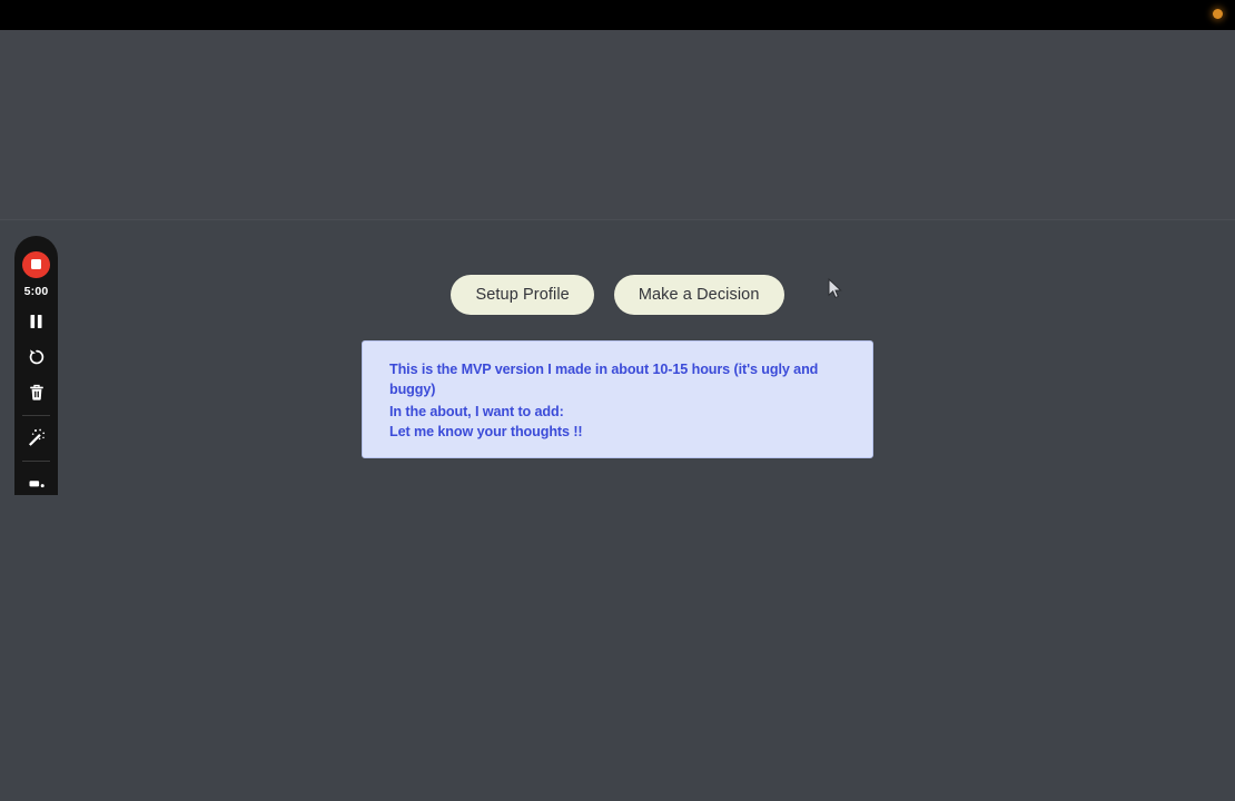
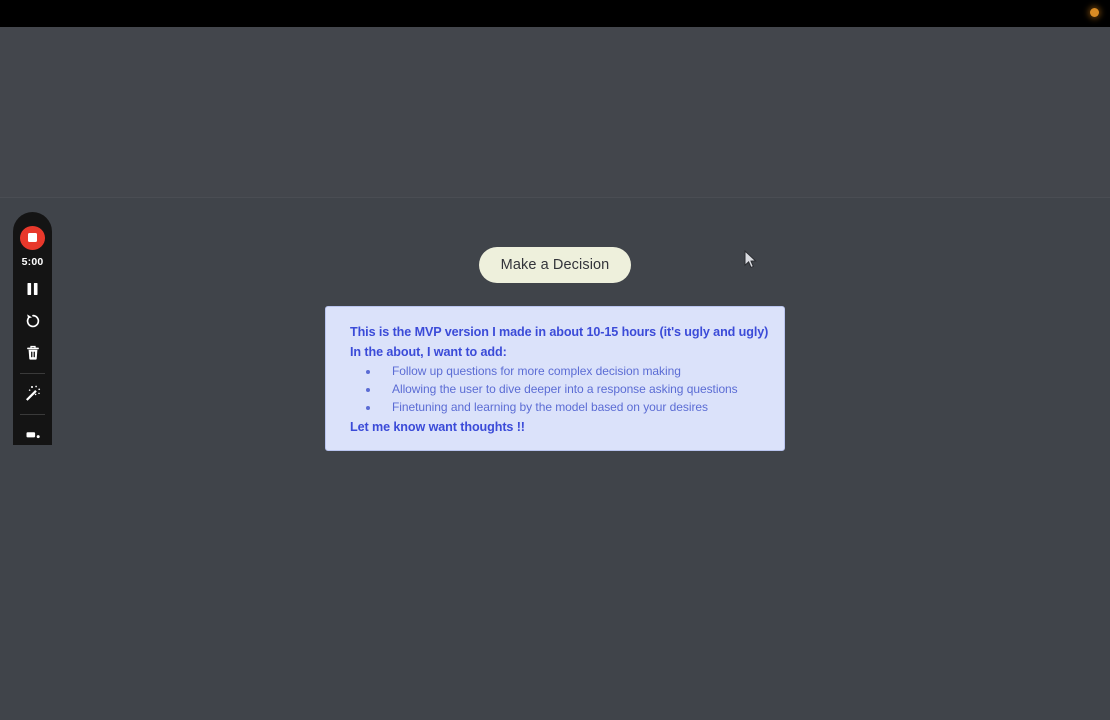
- Setup Profile
  Make a Decision
- This is the MVP version I made in about 10-15 hours (it's ugly and buggy)
+ This is the MVP version I made in about 10-15 hours (it's ugly and ugly)
  In the about, I want to add:
+ Follow up questions for more complex decision making
+ Allowing the user to dive deeper into a response asking questions
+ Finetuning and learning by the model based on your desires
- Let me know your thoughts !!
+ Let me know want thoughts !!
  5:00
